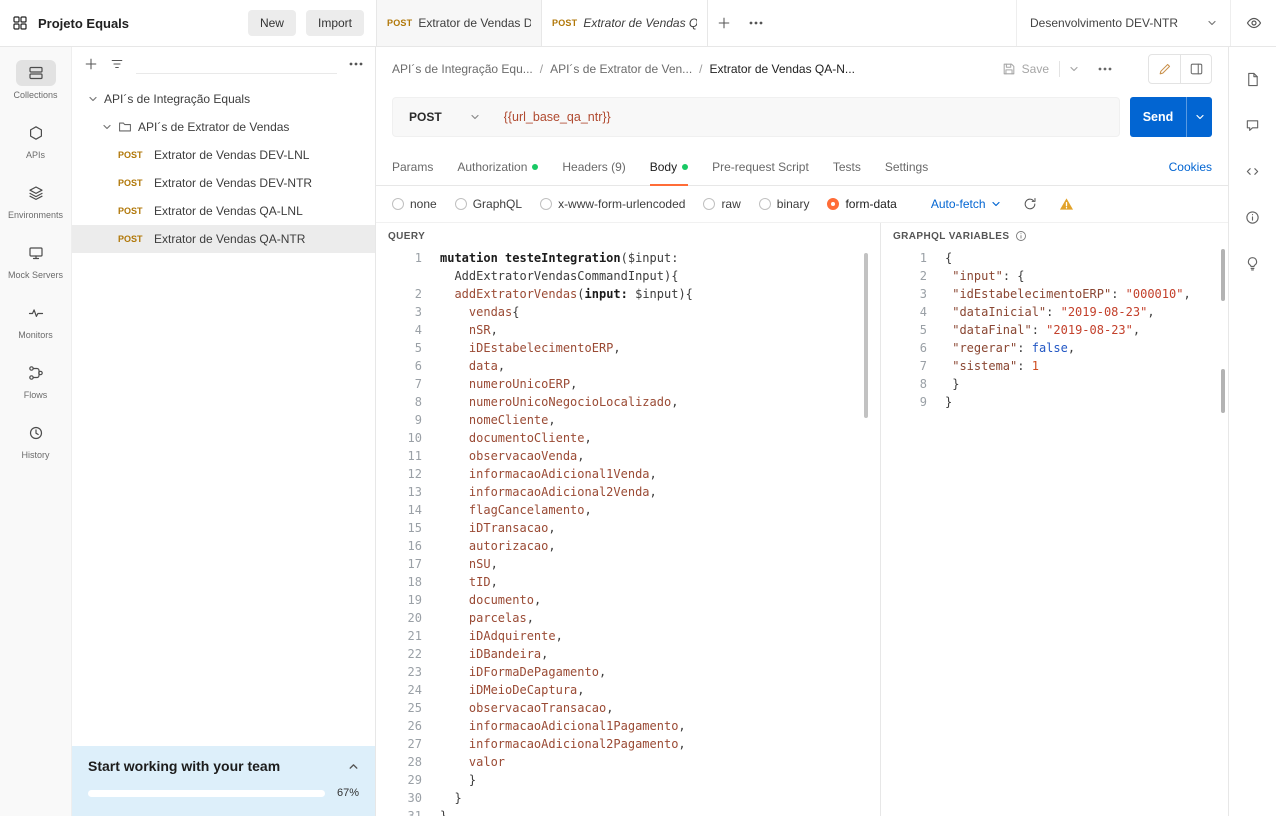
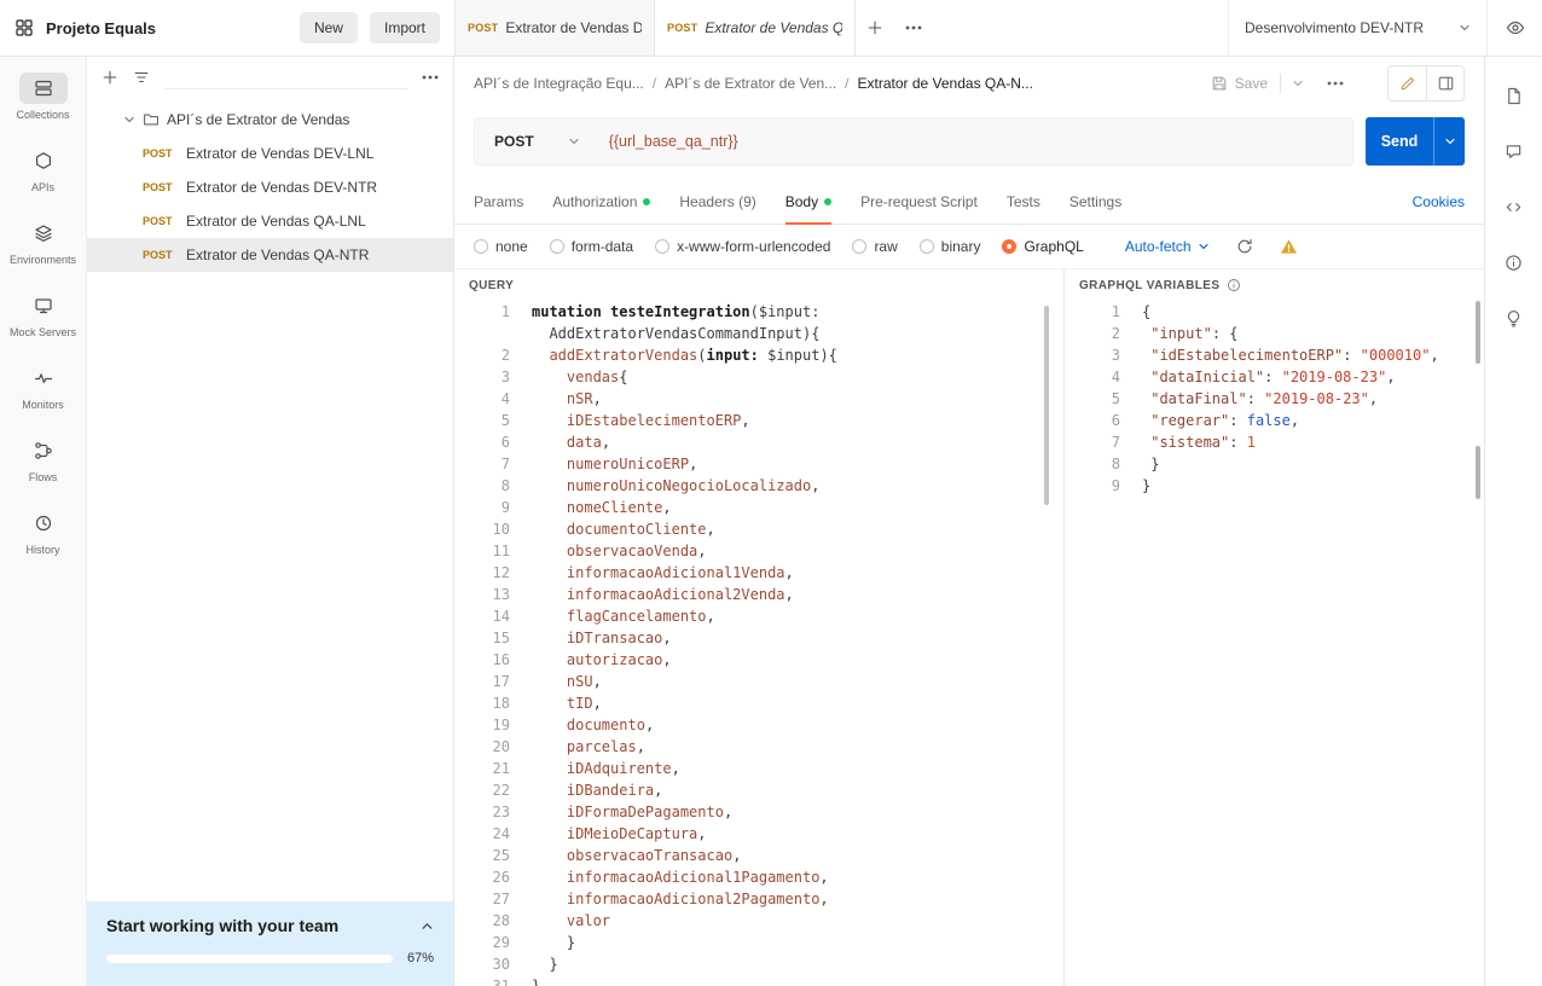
  Projeto Equals
  New
  Import
  POST
  Extrator de Vendas D
  POST
  Extrator de Vendas Q
  Desenvolvimento DEV-NTR
  Collections
  APIs
  Environments
  Mock Servers
  Monitors
  Flows
  History
- API´s de Integração Equals
  API´s de Extrator de Vendas
  POST
  Extrator de Vendas DEV-LNL
  POST
  Extrator de Vendas DEV-NTR
  POST
  Extrator de Vendas QA-LNL
  POST
  Extrator de Vendas QA-NTR
  Start working with your team
  67%
  API´s de Integração Equ...
  /
  API´s de Extrator de Ven...
  /
  Extrator de Vendas QA-N...
  Save
  POST
  {{url_base_qa_ntr}}
  Send
  Params
  Authorization
  Headers (9)
  Body
  Pre-request Script
  Tests
  Settings
  Cookies
  none
- GraphQL
+ form-data
  x-www-form-urlencoded
  raw
  binary
- form-data
+ GraphQL
  Auto-fetch
  QUERY
  1
  mutation testeIntegration($input:
  AddExtratorVendasCommandInput){
  2
  addExtratorVendas(input: $input){
  3
  vendas{
  4
  nSR,
  5
  iDEstabelecimentoERP,
  6
  data,
  7
  numeroUnicoERP,
  8
  numeroUnicoNegocioLocalizado,
  9
  nomeCliente,
  10
  documentoCliente,
  11
  observacaoVenda,
  12
  informacaoAdicional1Venda,
  13
  informacaoAdicional2Venda,
  14
  flagCancelamento,
  15
  iDTransacao,
  16
  autorizacao,
  17
  nSU,
  18
  tID,
  19
  documento,
  20
  parcelas,
  21
  iDAdquirente,
  22
  iDBandeira,
  23
  iDFormaDePagamento,
  24
  iDMeioDeCaptura,
  25
  observacaoTransacao,
  26
  informacaoAdicional1Pagamento,
  27
  informacaoAdicional2Pagamento,
  28
  valor
  29
  }
  30
  }
  GRAPHQL VARIABLES
  1
  {
  2
  "input": {
  3
  "idEstabelecimentoERP": "000010",
  4
  "dataInicial": "2019-08-23",
  5
  "dataFinal": "2019-08-23",
  6
  "regerar": false,
  7
  "sistema": 1
  8
  }
  9
  }
